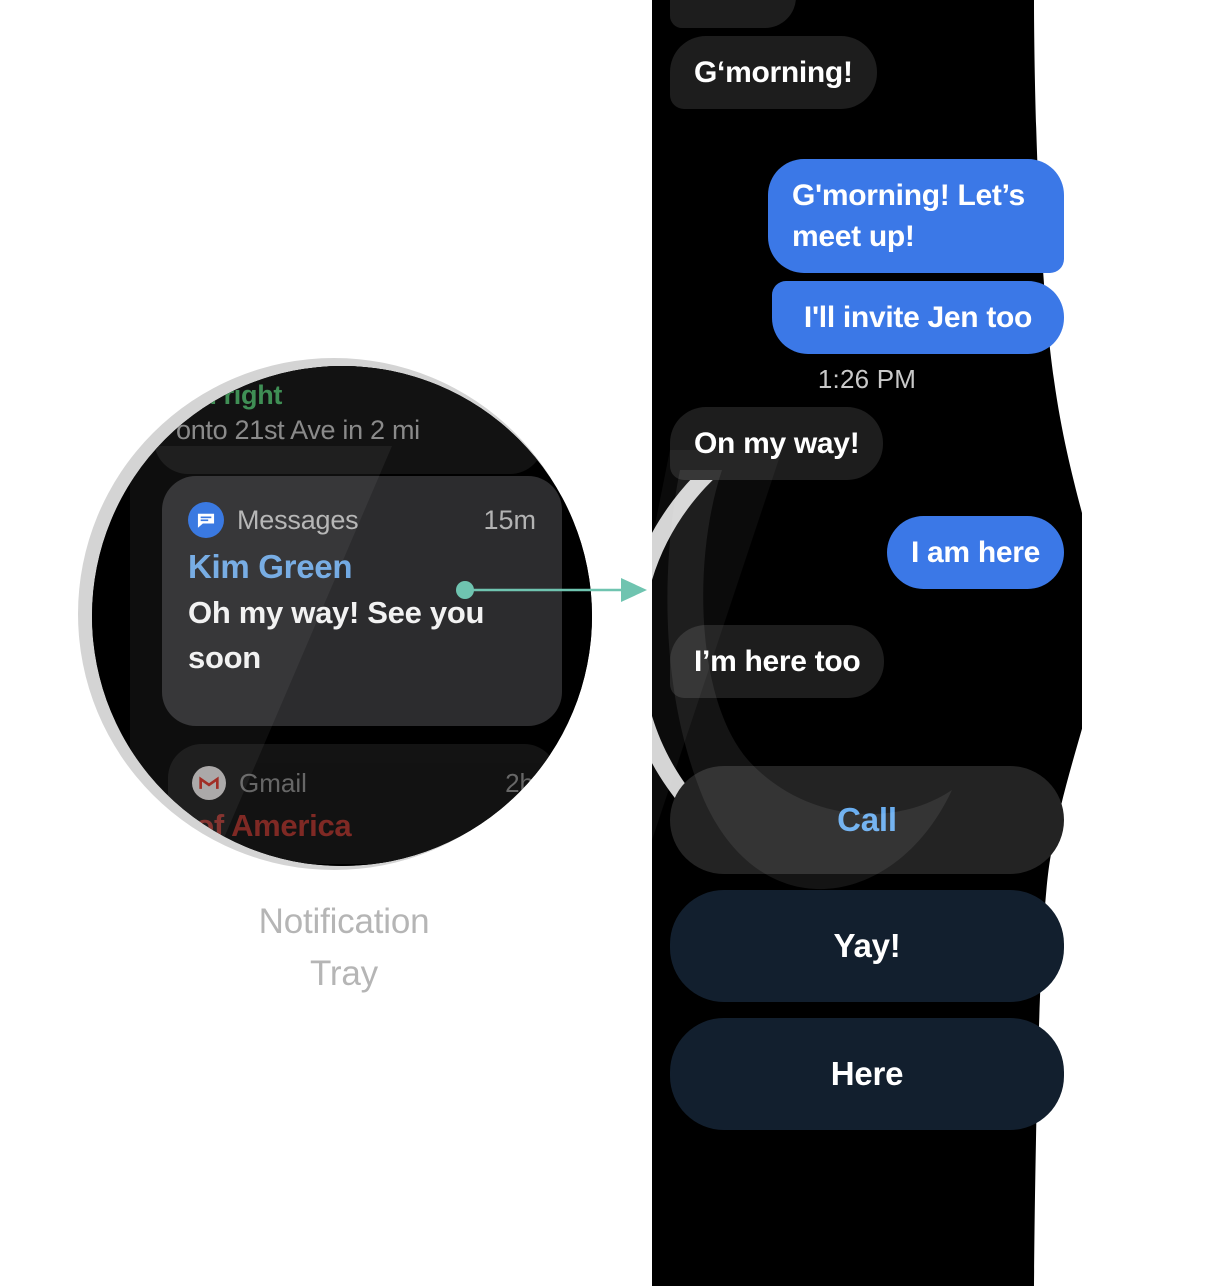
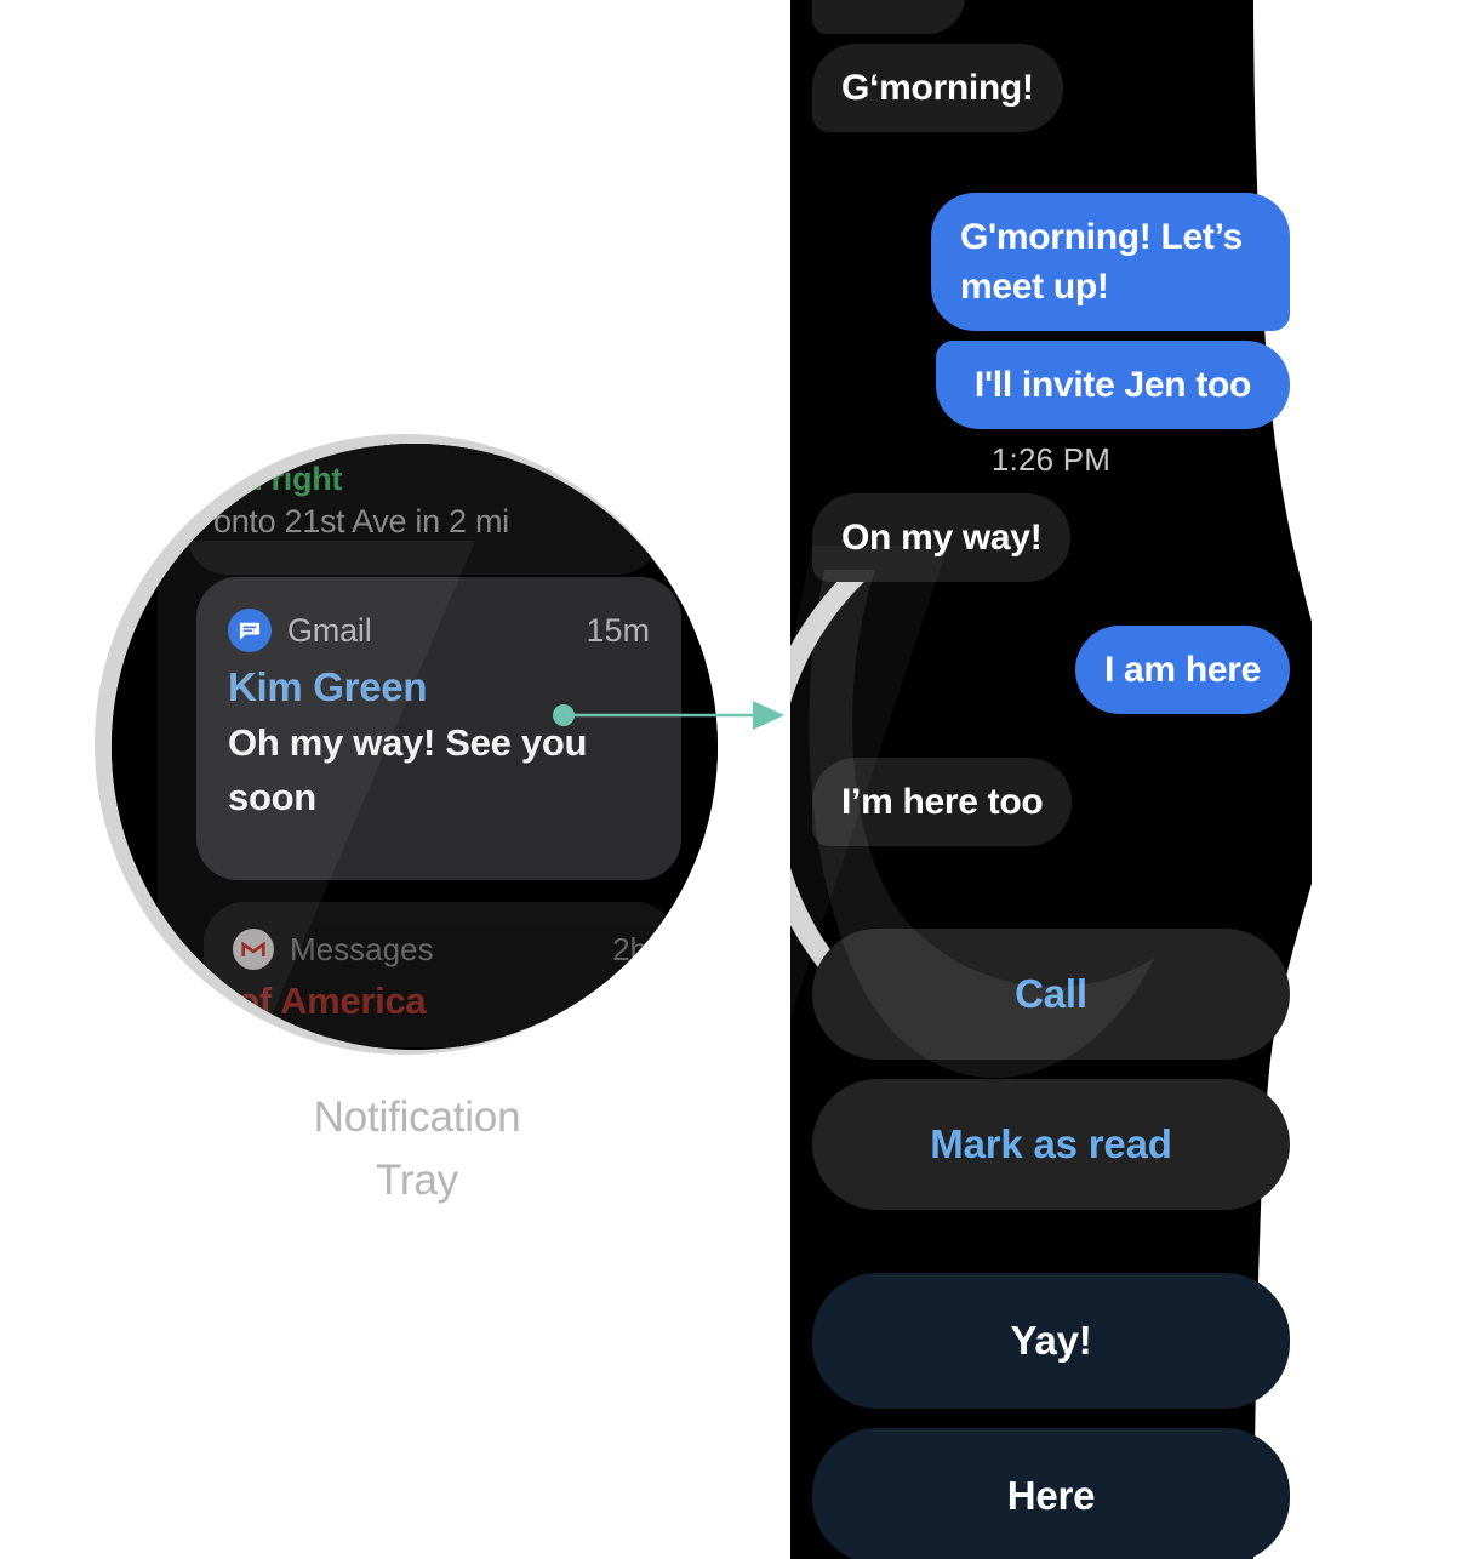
  rn right
  onto 21st Ave in 2 mi
- Messages
+ Gmail
  15m
  Kim Green
  Oh my way! See you soon
- Gmail
+ Messages
  2h
  k of America
  Notification
  Tray
  G‘morning!
  G'morning! Let’s meet up!
  I'll invite Jen too
  1:26 PM
  On my way!
  I am here
  I’m here too
  Call
+ Mark as read
  Yay!
  Here
